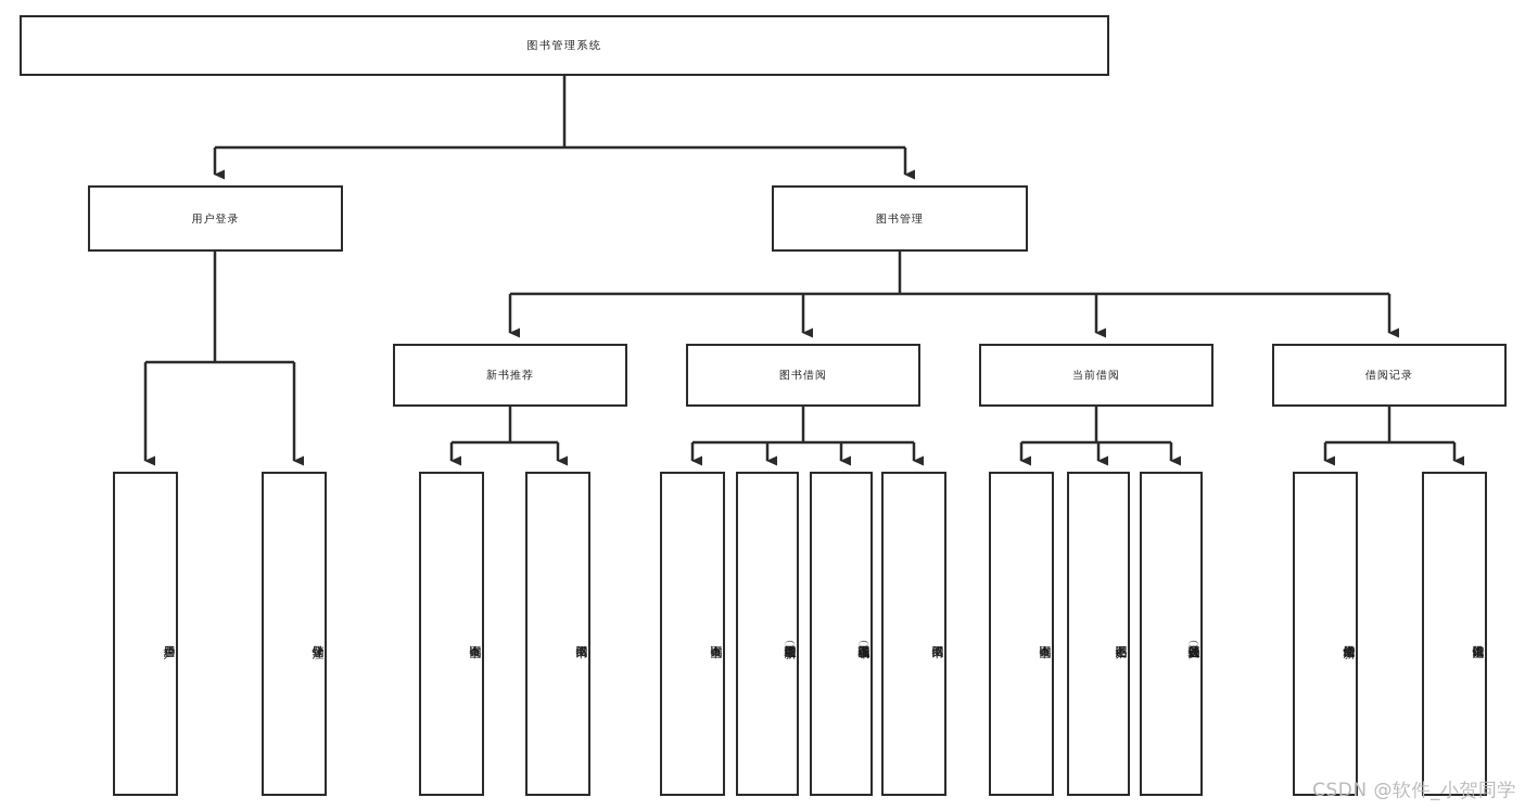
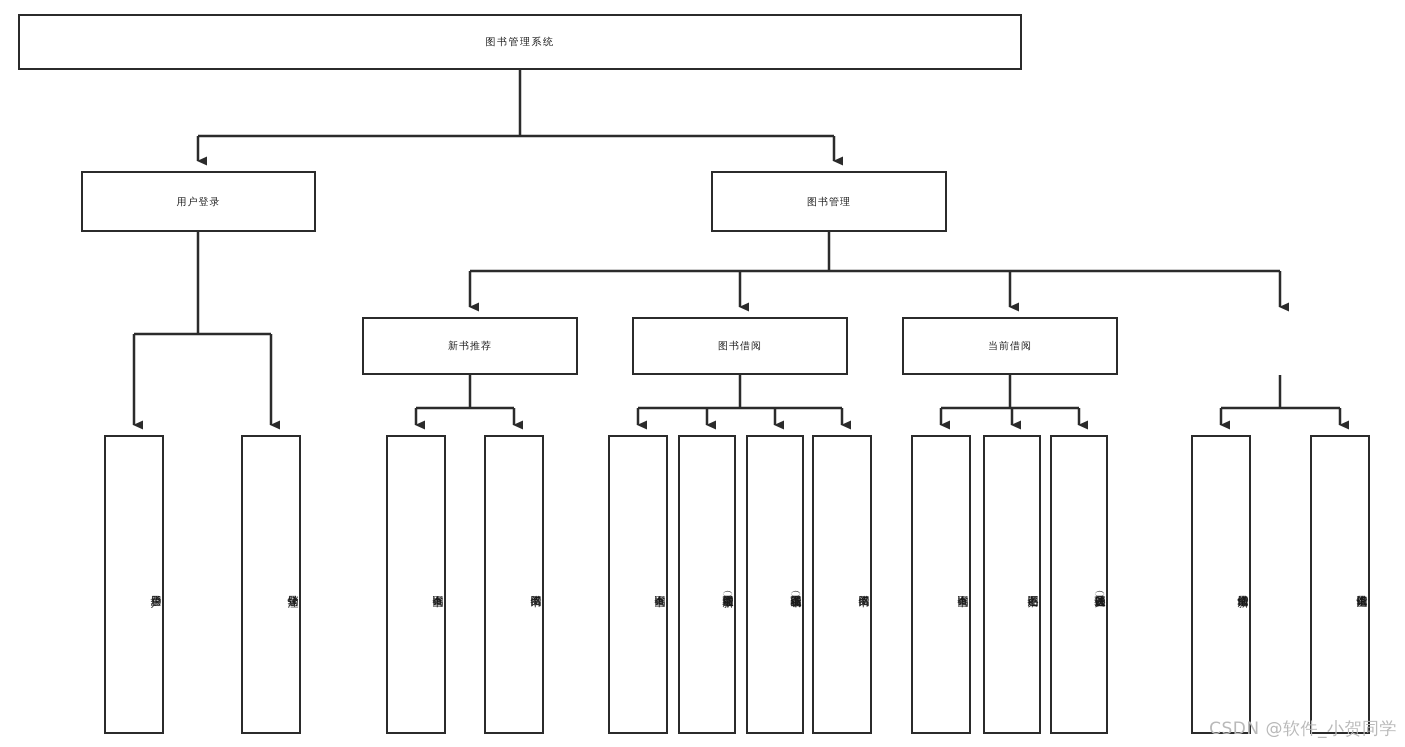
  图书管理系统
  用户登录
  图书管理
  新书推荐
  图书借阅
  当前借阅
- 借阅记录
  CSDN @软件_小贺同学
